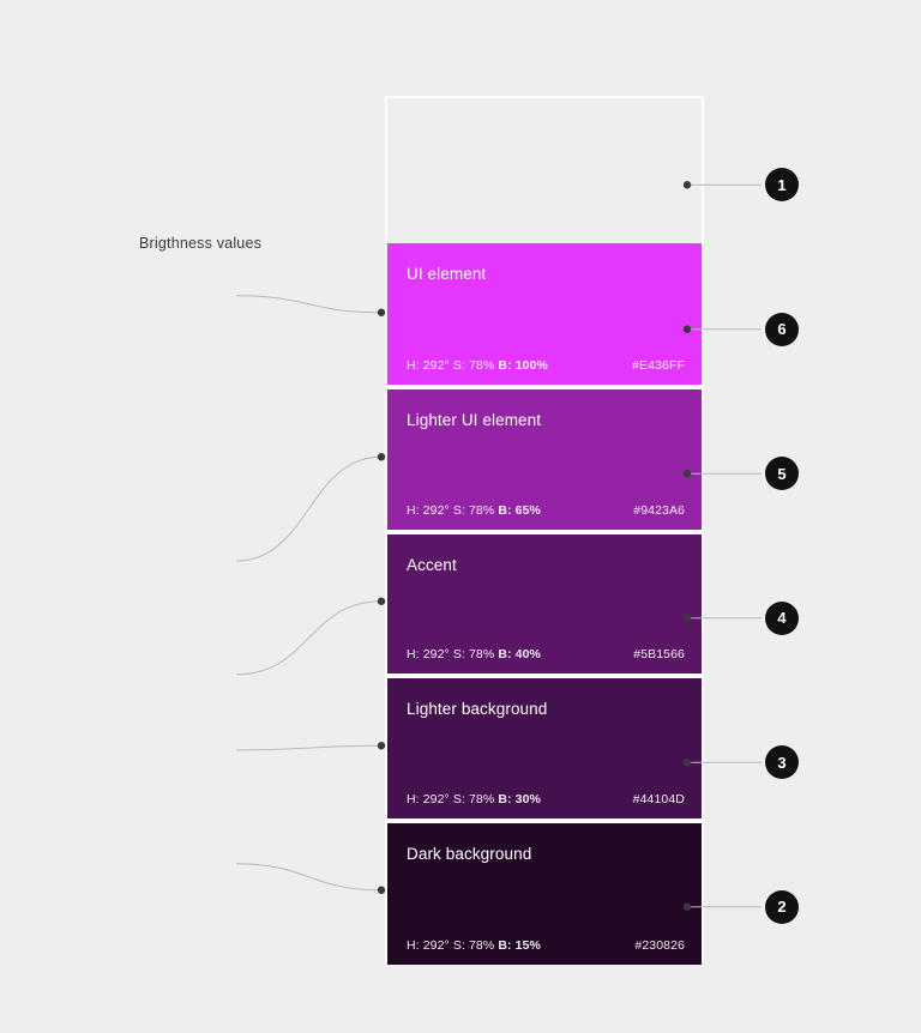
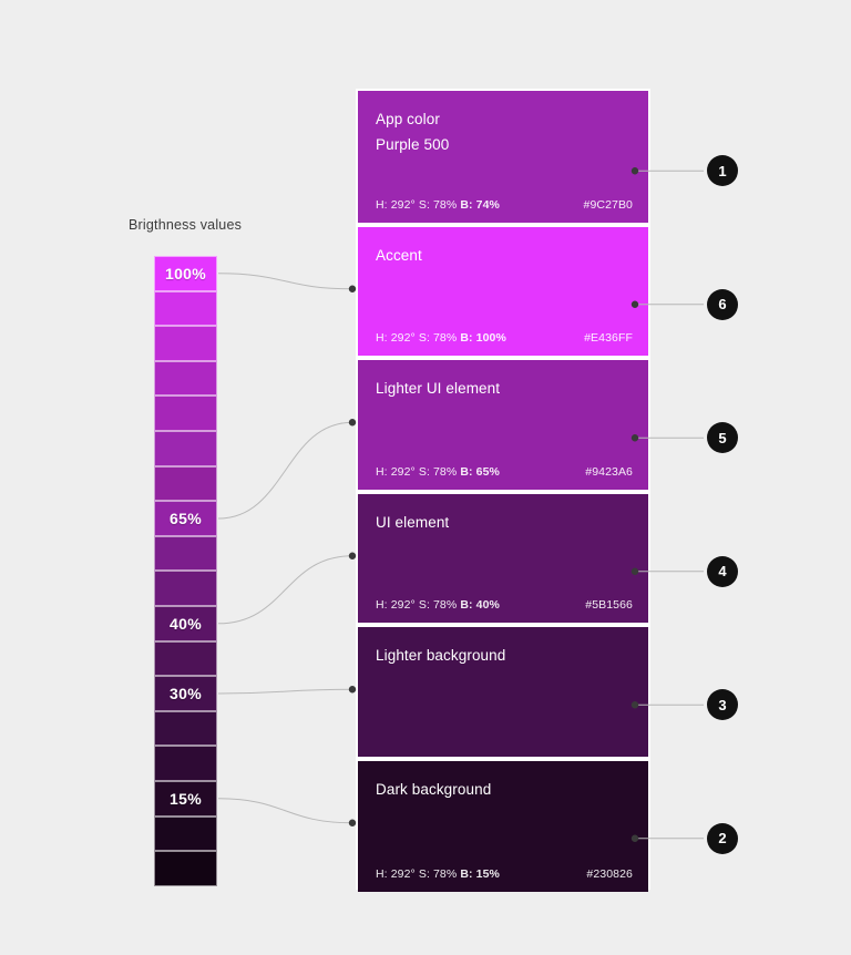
  Brigthness values
+ 100%
+ 65%
+ 40%
+ 30%
+ 15%
+ App color
+ Purple 500
+ H: 292° S: 78% B: 74%
+ #9C27B0
- UI element
+ Accent
  H: 292° S: 78% B: 100%
  #E436FF
  Lighter UI element
  H: 292° S: 78% B: 65%
  #9423A6
- Accent
+ UI element
  H: 292° S: 78% B: 40%
  #5B1566
  Lighter background
- H: 292° S: 78% B: 30%
- #44104D
  Dark background
  H: 292° S: 78% B: 15%
  #230826
  1
  6
  5
  4
  3
  2
